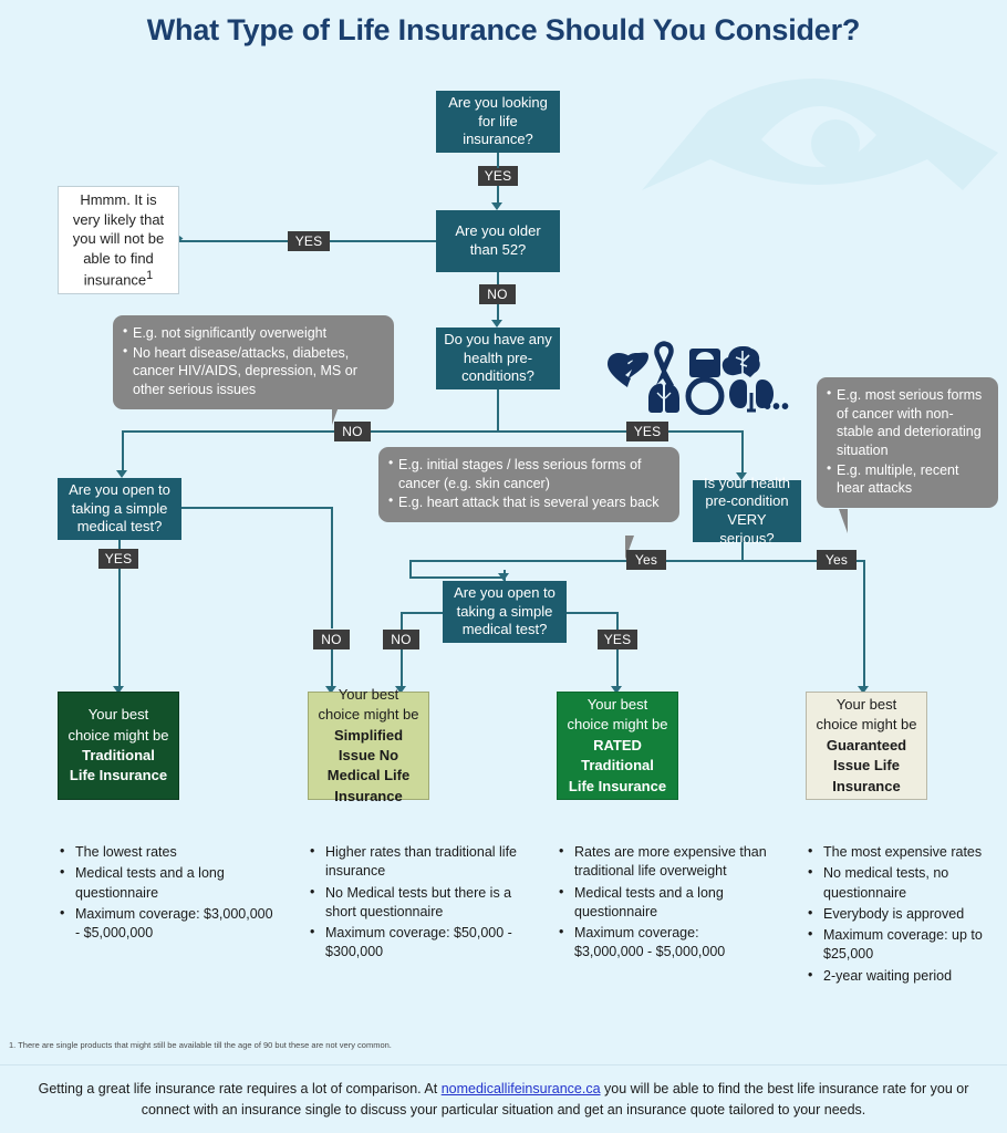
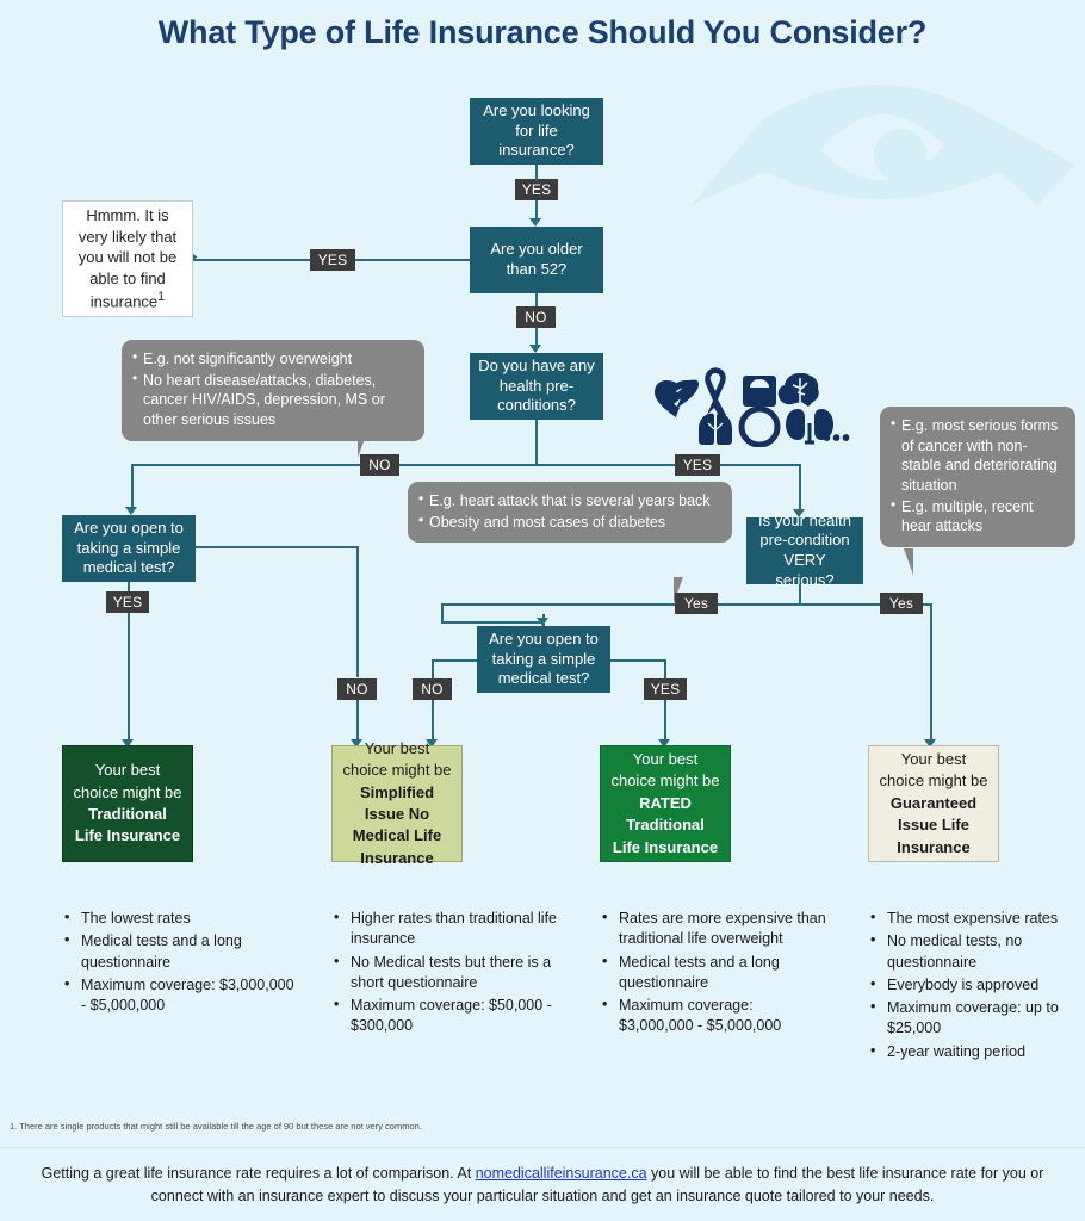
  What Type of Life Insurance Should You Consider?
  Are you looking for life insurance?
  YES
  Are you older than 52?
  YES
  Hmmm. It is very likely that you will not be able to find insurance1
  NO
  Do you have any health pre-conditions?
  NO
  YES
  E.g. not significantly overweight
  No heart disease/attacks, diabetes, cancer HIV/AIDS, depression, MS or other serious issues
- E.g. initial stages / less serious forms of cancer (e.g. skin cancer)
  E.g. heart attack that is several years back
+ Obesity and most cases of diabetes
  E.g. most serious forms of cancer with non-stable and deteriorating situation
  E.g. multiple, recent hear attacks
  •••
  Are you open to taking a simple medical test?
  YES
  NO
  Is your health pre-condition VERY serious?
  Yes
  Yes
  Are you open to taking a simple medical test?
  NO
  YES
  Your best choice might be Traditional Life Insurance
  Your best choice might be Simplified Issue No Medical Life Insurance
  Your best choice might be RATED Traditional Life Insurance
  Your best choice might be Guaranteed Issue Life Insurance
  The lowest rates
  Medical tests and a long questionnaire
  Maximum coverage: $3,000,000 - $5,000,000
  Higher rates than traditional life insurance
  No Medical tests but there is a short questionnaire
  Maximum coverage: $50,000 - $300,000
  Rates are more expensive than traditional life overweight
  Medical tests and a long questionnaire
  Maximum coverage: $3,000,000 - $5,000,000
  The most expensive rates
  No medical tests, no questionnaire
  Everybody is approved
  Maximum coverage: up to $25,000
  2-year waiting period
  1. There are single products that might still be available till the age of 90 but these are not very common.
- Getting a great life insurance rate requires a lot of comparison. At nomedicallifeinsurance.ca you will be able to find the best life insurance rate for you or connect with an insurance single to discuss your particular situation and get an insurance quote tailored to your needs.
+ Getting a great life insurance rate requires a lot of comparison. At nomedicallifeinsurance.ca you will be able to find the best life insurance rate for you or connect with an insurance expert to discuss your particular situation and get an insurance quote tailored to your needs.
